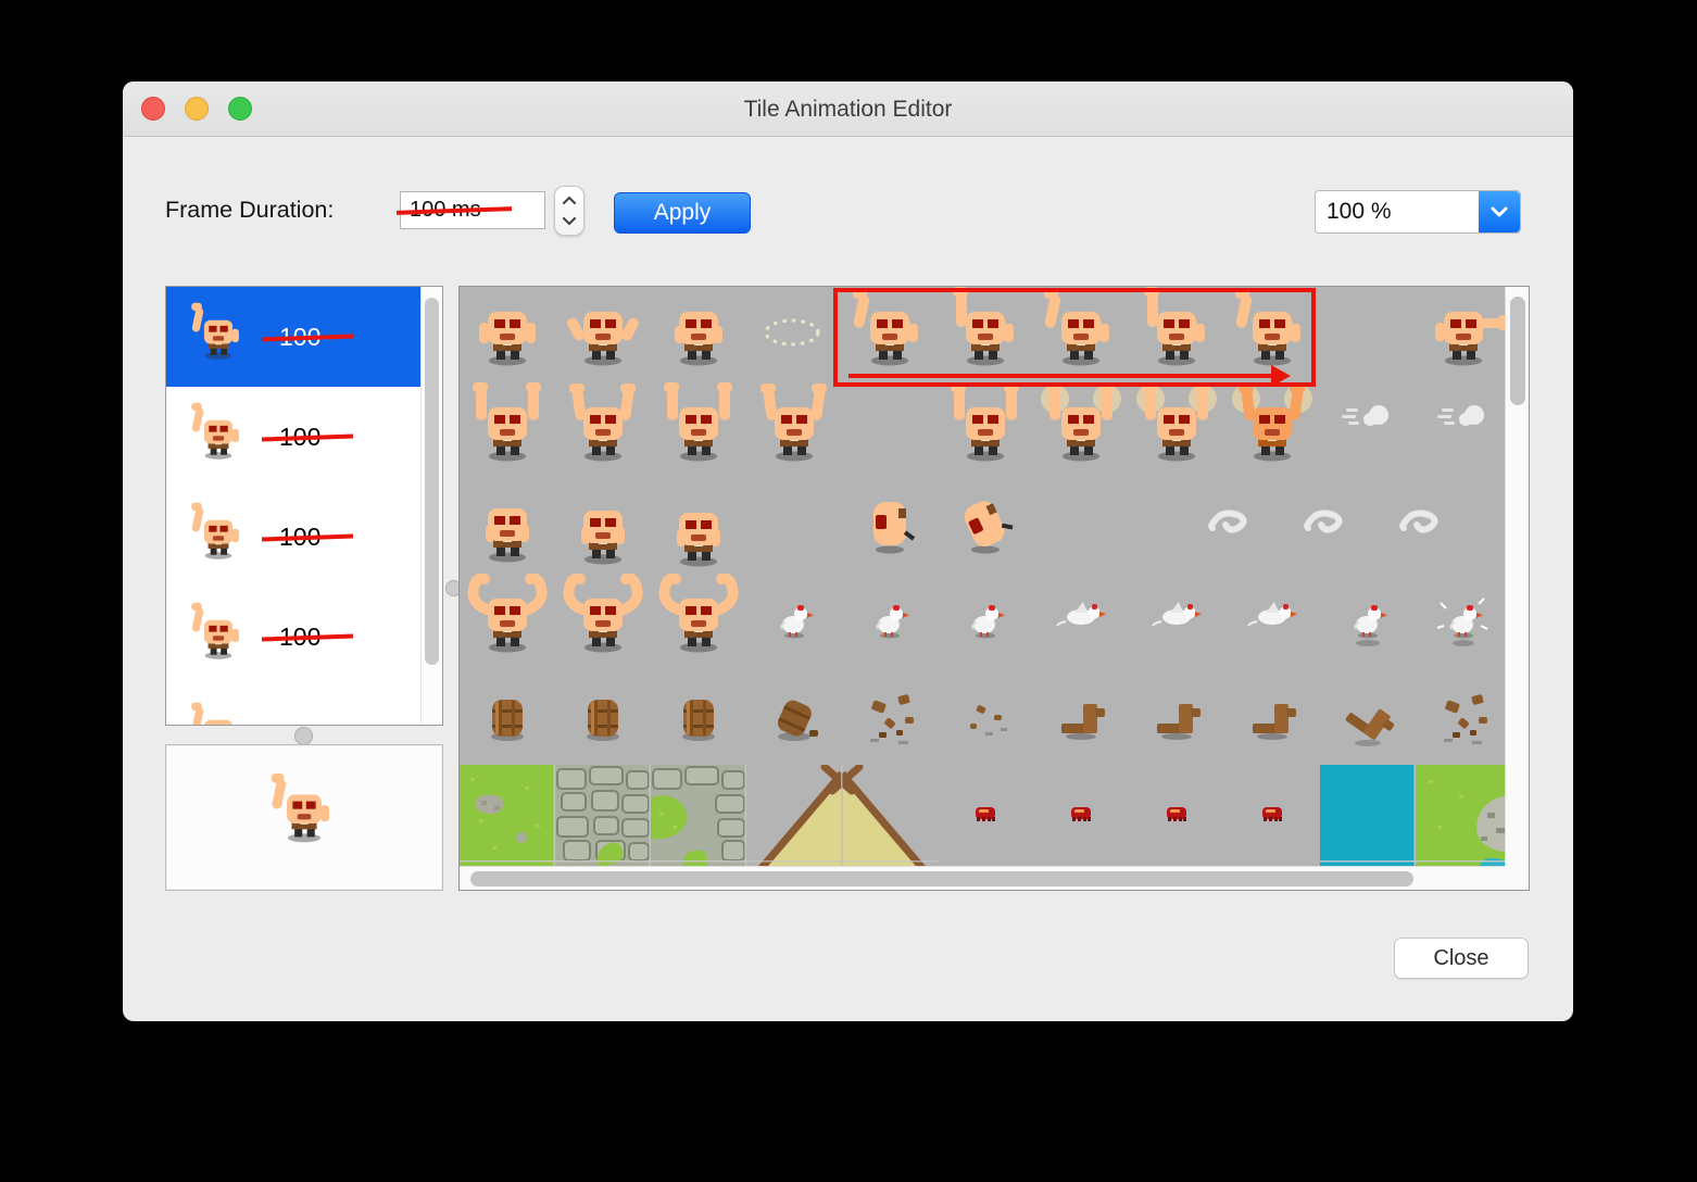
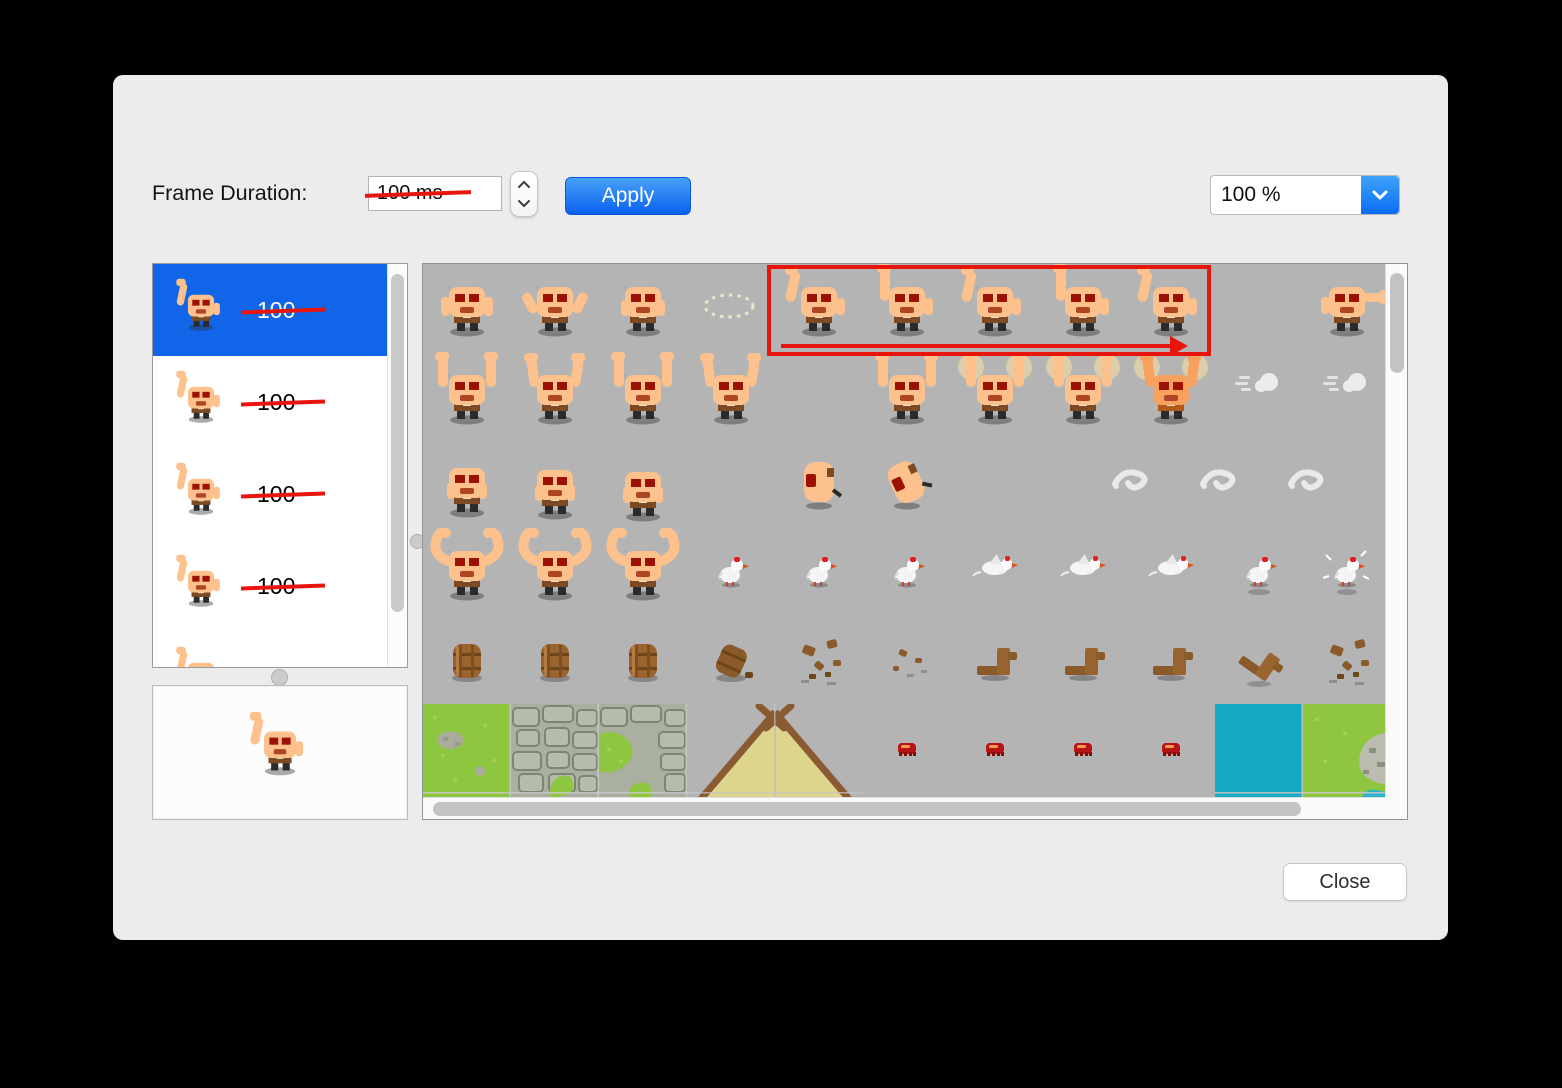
- Tile Animation Editor
  Frame Duration:
  Apply
  100 %
  Close
